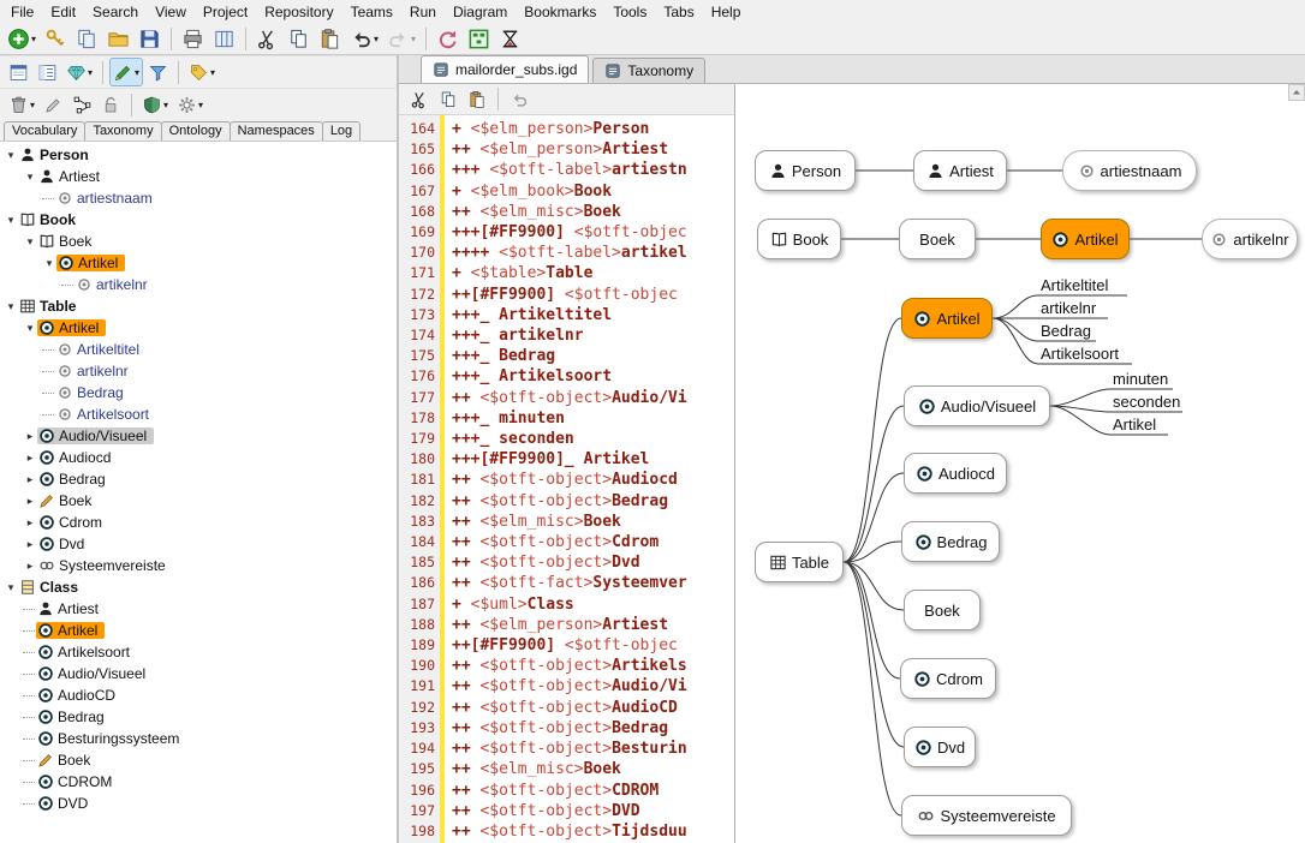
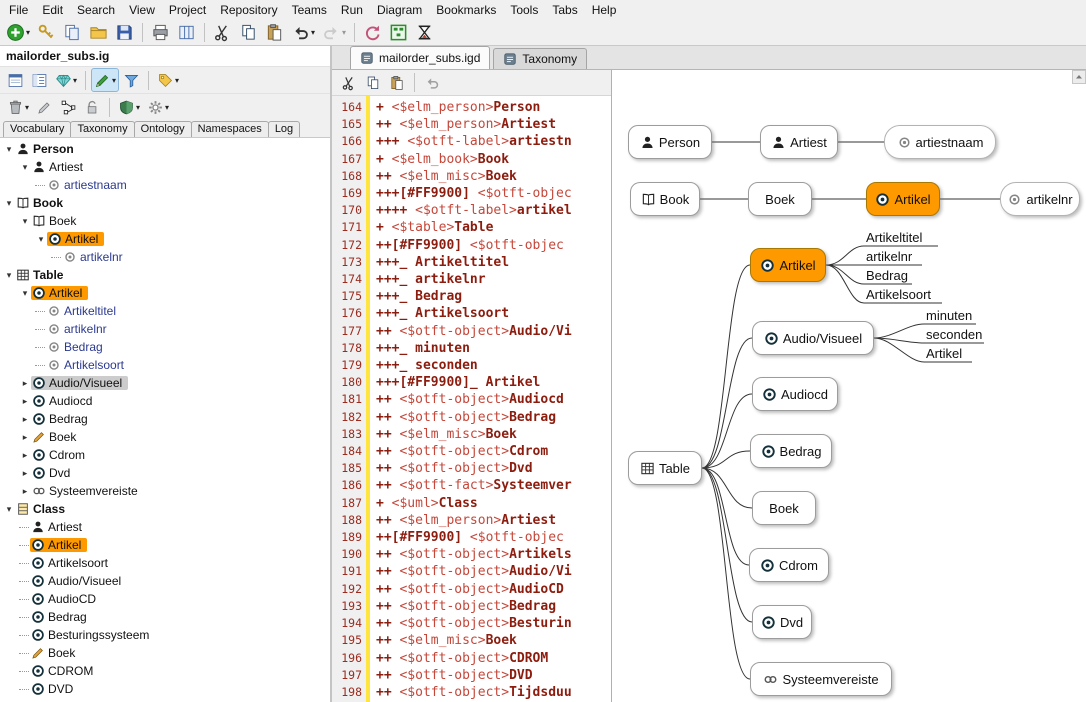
  File
  Edit
  Search
  View
  Project
  Repository
  Teams
  Run
  Diagram
  Bookmarks
  Tools
  Tabs
  Help
  ▾
  ▾
  ▾
+ mailorder_subs.ig
  ▾
  ▾
  ▾
  ▾
  ▾
  ▾
  Vocabulary
  Taxonomy
  Ontology
  Namespaces
  Log
  ▾
  Person
  ▾
  Artiest
  artiestnaam
  ▾
  Book
  ▾
  Boek
  ▾
  Artikel
  artikelnr
  ▾
  Table
  ▾
  Artikel
  Artikeltitel
  artikelnr
  Bedrag
  Artikelsoort
  ▸
  Audio/Visueel
  ▸
  Audiocd
  ▸
  Bedrag
  ▸
  Boek
  ▸
  Cdrom
  ▸
  Dvd
  ▸
  Systeemvereiste
  ▾
  Class
  Artiest
  Artikel
  Artikelsoort
  Audio/Visueel
  AudioCD
  Bedrag
  Besturingssysteem
  Boek
  CDROM
  DVD
  mailorder_subs.igd
  Taxonomy
  164
  165
  166
  167
  168
  169
  170
  171
  172
  173
  174
  175
  176
  177
  178
  179
  180
  181
  182
  183
  184
  185
  186
  187
  188
  189
  190
  191
  192
  193
  194
  195
  196
  197
  198
  + <$elm_person>Person
  ++ <$elm_person>Artiest
  +++ <$otft-label>artiestn
  + <$elm_book>Book
  ++ <$elm_misc>Boek
  +++[#FF9900] <$otft-objec
  ++++ <$otft-label>artikel
  + <$table>Table
  ++[#FF9900] <$otft-objec
  +++_ Artikeltitel
  +++_ artikelnr
  +++_ Bedrag
  +++_ Artikelsoort
  ++ <$otft-object>Audio/Vi
  +++_ minuten
  +++_ seconden
  +++[#FF9900]_ Artikel
  ++ <$otft-object>Audiocd
  ++ <$otft-object>Bedrag
  ++ <$elm_misc>Boek
  ++ <$otft-object>Cdrom
  ++ <$otft-object>Dvd
  ++ <$otft-fact>Systeemver
  + <$uml>Class
  ++ <$elm_person>Artiest
  ++[#FF9900] <$otft-objec
  ++ <$otft-object>Artikels
  ++ <$otft-object>Audio/Vi
  ++ <$otft-object>AudioCD
  ++ <$otft-object>Bedrag
  ++ <$otft-object>Besturin
  ++ <$elm_misc>Boek
  ++ <$otft-object>CDROM
  ++ <$otft-object>DVD
  ++ <$otft-object>Tijdsduu
  Person
  Artiest
  artiestnaam
  Book
  Boek
  Artikel
  artikelnr
  Table
  Artikel
  Audio/Visueel
  Audiocd
  Bedrag
  Boek
  Cdrom
  Dvd
  Systeemvereiste
  Artikeltitel
  artikelnr
  Bedrag
  Artikelsoort
  minuten
  seconden
  Artikel
